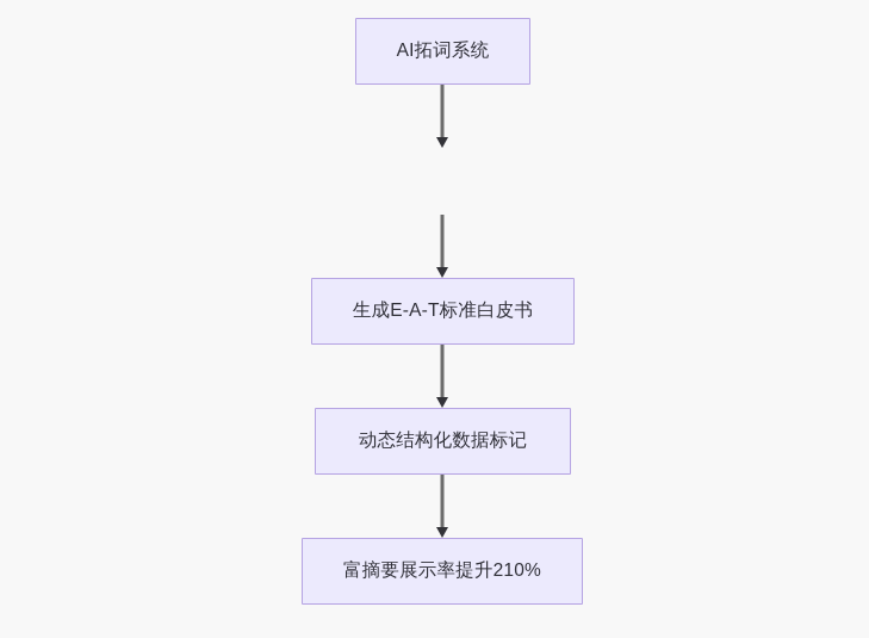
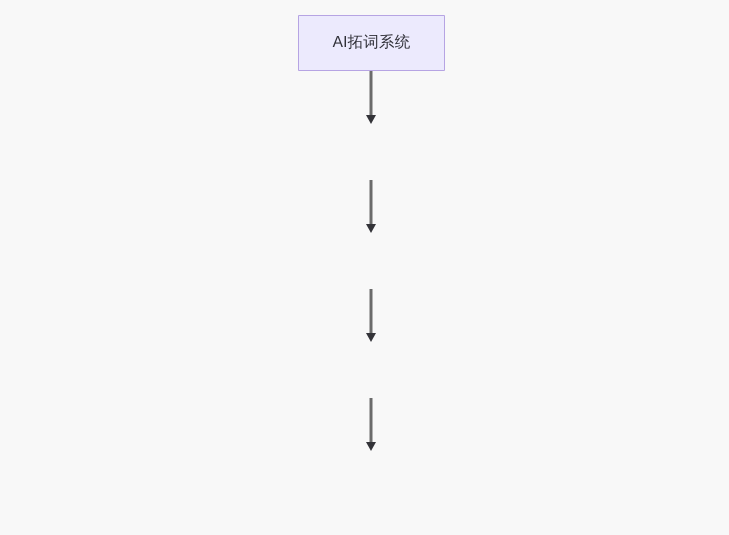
  AI拓词系统
- 生成E-A-T标准白皮书
- 动态结构化数据标记
- 富摘要展示率提升210%
